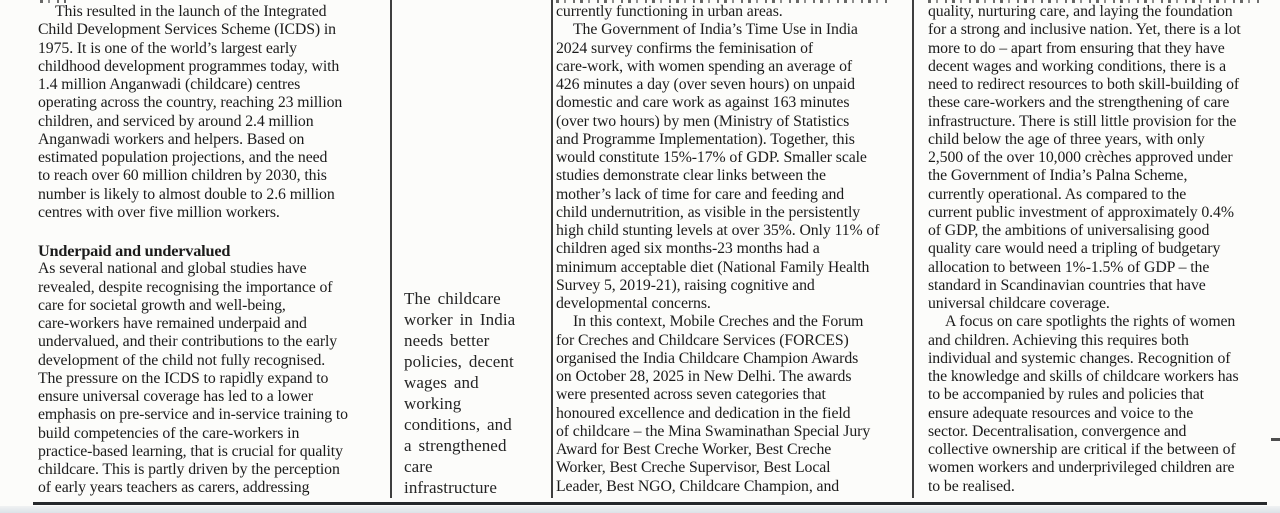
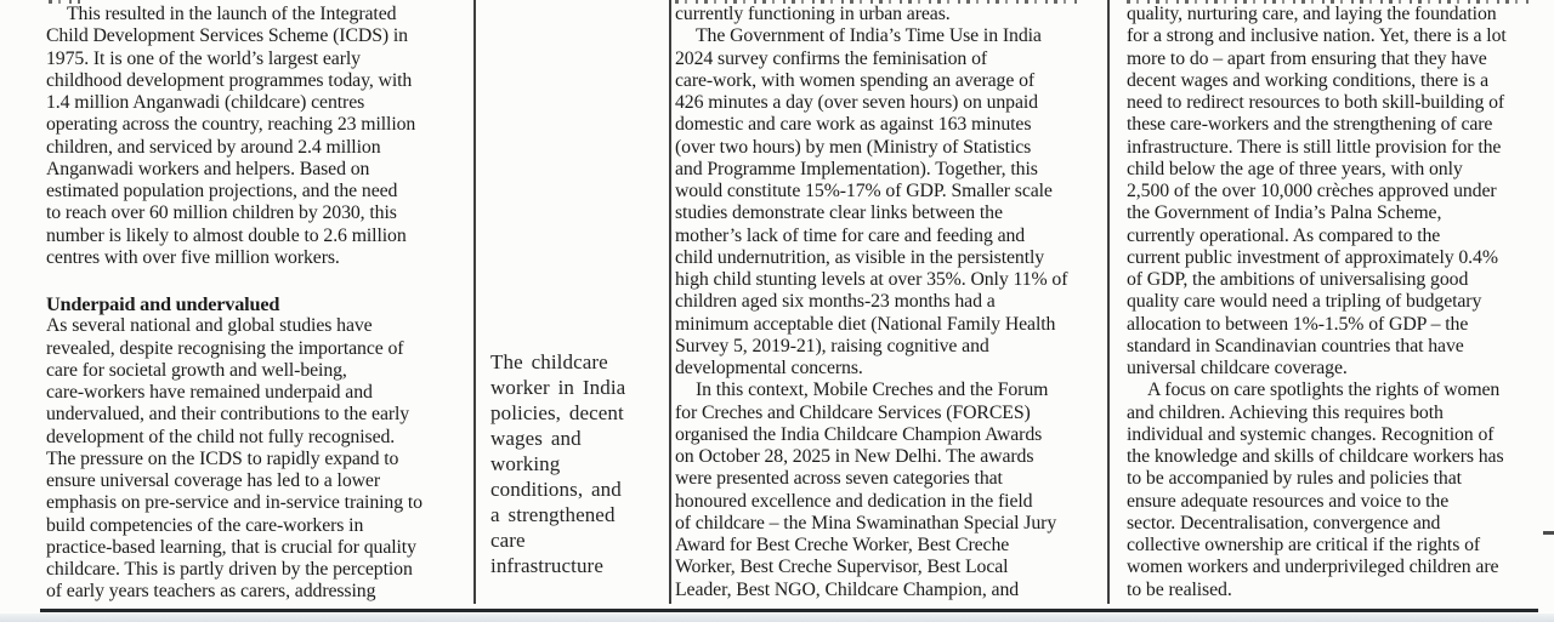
  This resulted in the launch of the Integrated
  Child Development Services Scheme (ICDS) in
  1975. It is one of the world’s largest early
  childhood development programmes today, with
  1.4 million Anganwadi (childcare) centres
  operating across the country, reaching 23 million
  children, and serviced by around 2.4 million
  Anganwadi workers and helpers. Based on
  estimated population projections, and the need
  to reach over 60 million children by 2030, this
  number is likely to almost double to 2.6 million
  centres with over five million workers.
  Underpaid and undervalued
  As several national and global studies have
  revealed, despite recognising the importance of
  care for societal growth and well-being,
  care-workers have remained underpaid and
  undervalued, and their contributions to the early
  development of the child not fully recognised.
  The pressure on the ICDS to rapidly expand to
  ensure universal coverage has led to a lower
  emphasis on pre-service and in-service training to
  build competencies of the care-workers in
  practice-based learning, that is crucial for quality
  childcare. This is partly driven by the perception
  of early years teachers as carers, addressing
  The childcare
  worker in India
- needs better
  policies, decent
  wages and
  working
  conditions, and
  a strengthened
  care
  infrastructure
  currently functioning in urban areas.
  The Government of India’s Time Use in India
  2024 survey confirms the feminisation of
  care-work, with women spending an average of
  426 minutes a day (over seven hours) on unpaid
  domestic and care work as against 163 minutes
  (over two hours) by men (Ministry of Statistics
  and Programme Implementation). Together, this
  would constitute 15%-17% of GDP. Smaller scale
  studies demonstrate clear links between the
  mother’s lack of time for care and feeding and
  child undernutrition, as visible in the persistently
  high child stunting levels at over 35%. Only 11% of
  children aged six months-23 months had a
  minimum acceptable diet (National Family Health
  Survey 5, 2019-21), raising cognitive and
  developmental concerns.
  In this context, Mobile Creches and the Forum
  for Creches and Childcare Services (FORCES)
  organised the India Childcare Champion Awards
  on October 28, 2025 in New Delhi. The awards
  were presented across seven categories that
  honoured excellence and dedication in the field
  of childcare – the Mina Swaminathan Special Jury
  Award for Best Creche Worker, Best Creche
  Worker, Best Creche Supervisor, Best Local
  Leader, Best NGO, Childcare Champion, and
  quality, nurturing care, and laying the foundation
  for a strong and inclusive nation. Yet, there is a lot
  more to do – apart from ensuring that they have
  decent wages and working conditions, there is a
  need to redirect resources to both skill-building of
  these care-workers and the strengthening of care
  infrastructure. There is still little provision for the
  child below the age of three years, with only
  2,500 of the over 10,000 crèches approved under
  the Government of India’s Palna Scheme,
  currently operational. As compared to the
  current public investment of approximately 0.4%
  of GDP, the ambitions of universalising good
  quality care would need a tripling of budgetary
  allocation to between 1%-1.5% of GDP – the
  standard in Scandinavian countries that have
  universal childcare coverage.
  A focus on care spotlights the rights of women
  and children. Achieving this requires both
  individual and systemic changes. Recognition of
  the knowledge and skills of childcare workers has
  to be accompanied by rules and policies that
  ensure adequate resources and voice to the
  sector. Decentralisation, convergence and
- collective ownership are critical if the between of
+ collective ownership are critical if the rights of
  women workers and underprivileged children are
  to be realised.
